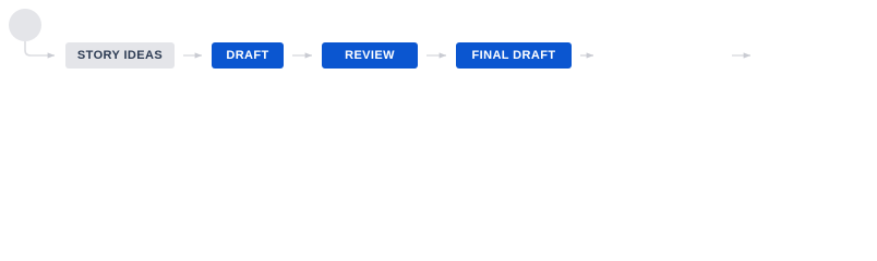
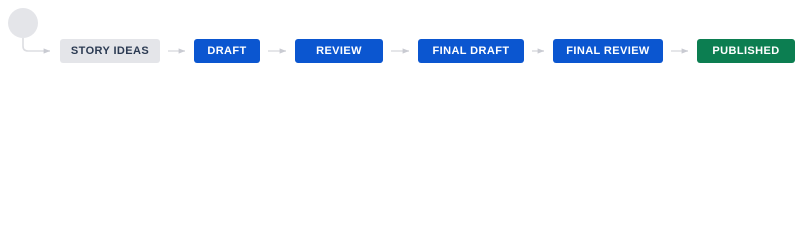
  STORY IDEAS
  DRAFT
  REVIEW
  FINAL DRAFT
+ FINAL REVIEW
+ PUBLISHED
